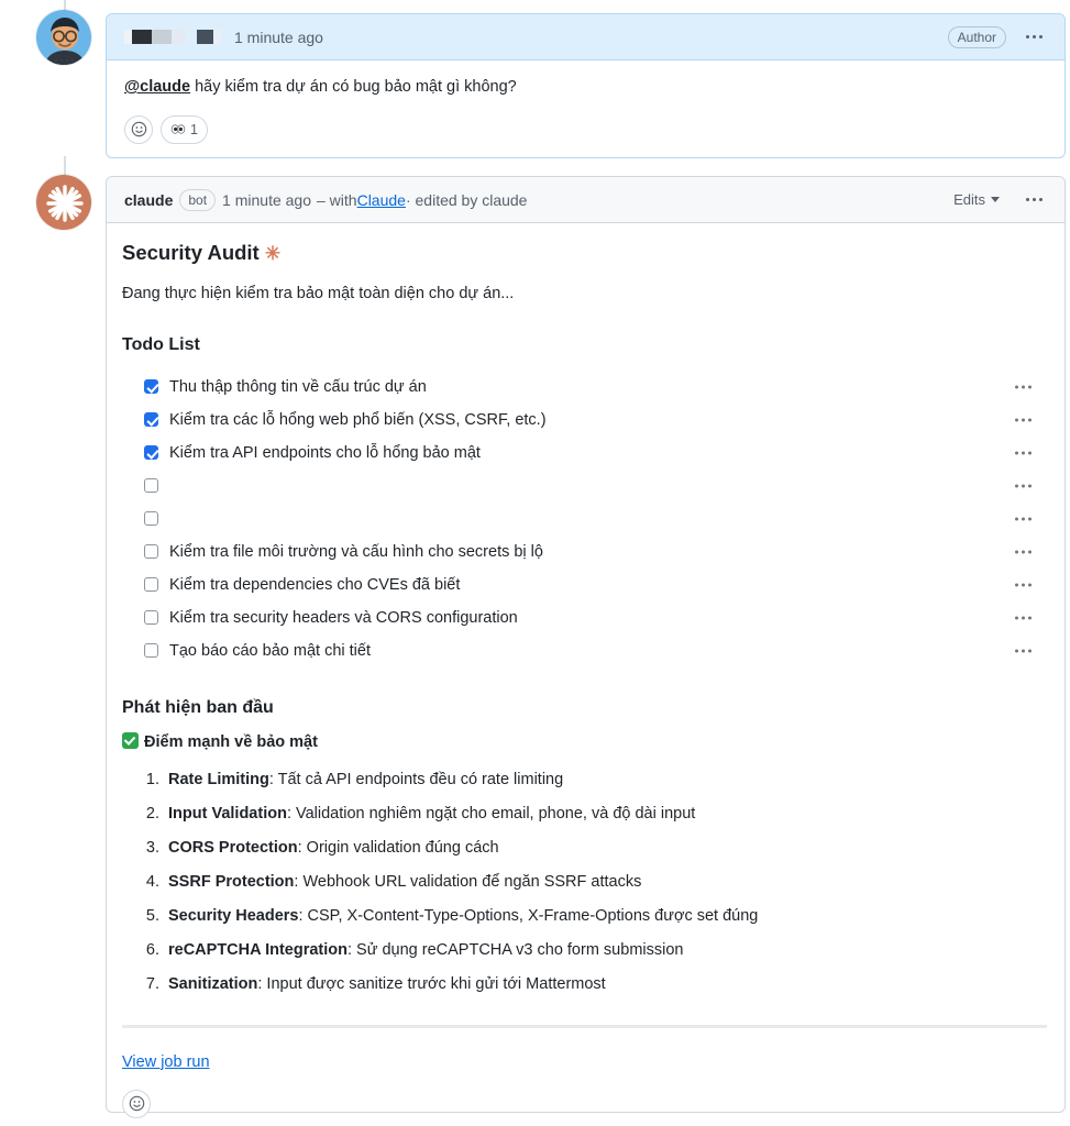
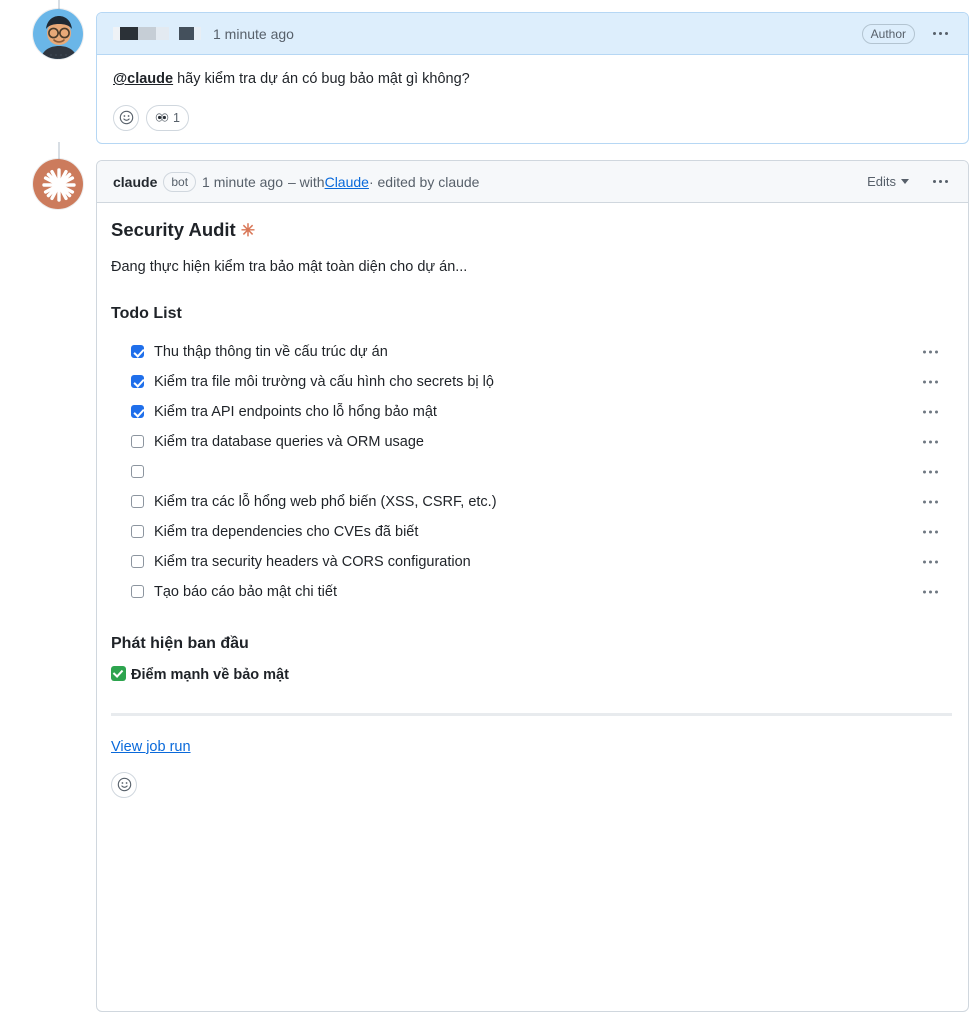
  1 minute ago
  Author
  @claude hãy kiểm tra dự án có bug bảo mật gì không?
  1
  claude
  bot
  1 minute ago
  – with
  Claude
  · edited by claude
  Edits
  Security Audit ✳
  Đang thực hiện kiểm tra bảo mật toàn diện cho dự án...
  Todo List
  Thu thập thông tin về cấu trúc dự án
- Kiểm tra các lỗ hổng web phổ biến (XSS, CSRF, etc.)
+ Kiểm tra file môi trường và cấu hình cho secrets bị lộ
  Kiểm tra API endpoints cho lỗ hổng bảo mật
+ Kiểm tra database queries và ORM usage
- Kiểm tra file môi trường và cấu hình cho secrets bị lộ
+ Kiểm tra các lỗ hổng web phổ biến (XSS, CSRF, etc.)
  Kiểm tra dependencies cho CVEs đã biết
  Kiểm tra security headers và CORS configuration
  Tạo báo cáo bảo mật chi tiết
  Phát hiện ban đầu
  Điểm mạnh về bảo mật
- Rate Limiting: Tất cả API endpoints đều có rate limiting
- Input Validation: Validation nghiêm ngặt cho email, phone, và độ dài input
- CORS Protection: Origin validation đúng cách
- SSRF Protection: Webhook URL validation để ngăn SSRF attacks
- Security Headers: CSP, X-Content-Type-Options, X-Frame-Options được set đúng
- reCAPTCHA Integration: Sử dụng reCAPTCHA v3 cho form submission
- Sanitization: Input được sanitize trước khi gửi tới Mattermost
  View job run
